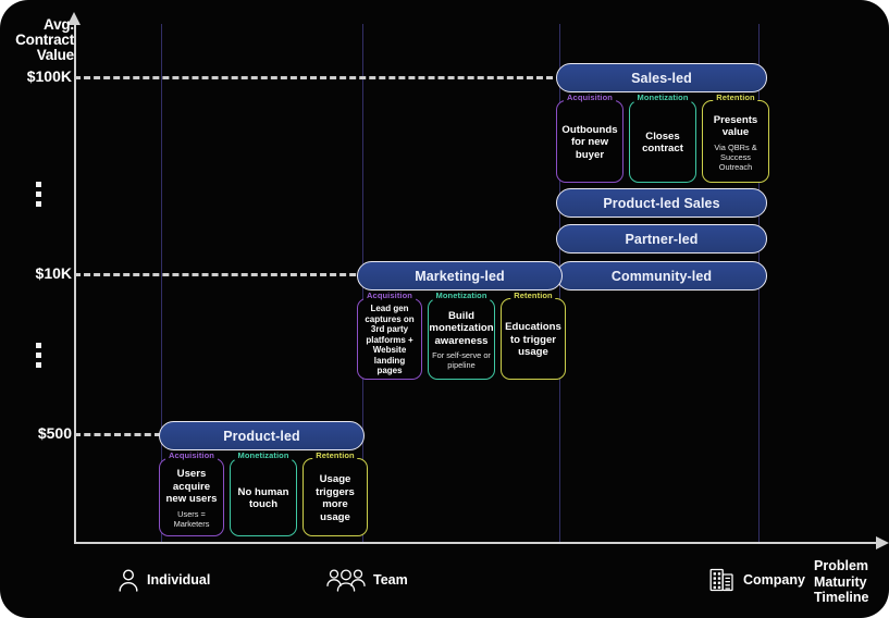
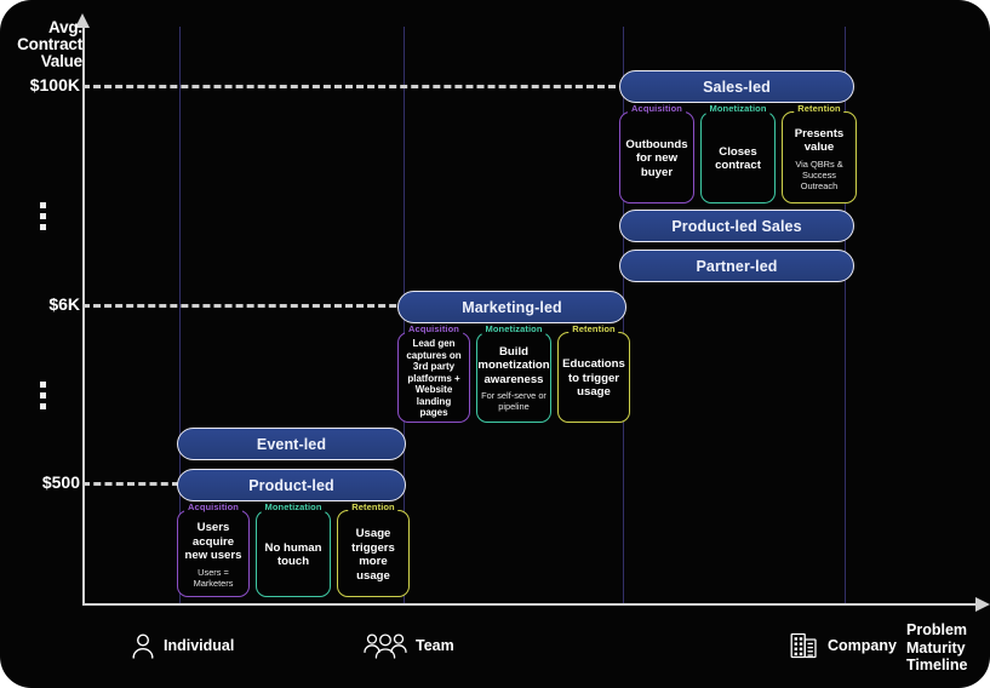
  Avg. Contract Value
  Problem Maturity Timeline
  $100K
- $10K
+ $6K
  $500
  Sales-led
  Acquisition
  Outbounds for new buyer
  Monetization
  Closes contract
  Retention
  Presents value
  Via QBRs & Success Outreach
  Product-led Sales
  Partner-led
- Community-led
  Marketing-led
  Acquisition
  Lead gen captures on 3rd party platforms + Website landing pages
  Monetization
  Build monetization awareness
  For self-serve or pipeline
  Retention
  Educations to trigger usage
+ Event-led
  Product-led
  Acquisition
  Users acquire new users
  Users = Marketers
  Monetization
  No human touch
  Retention
  Usage triggers more usage
  Individual
  Team
  Company
